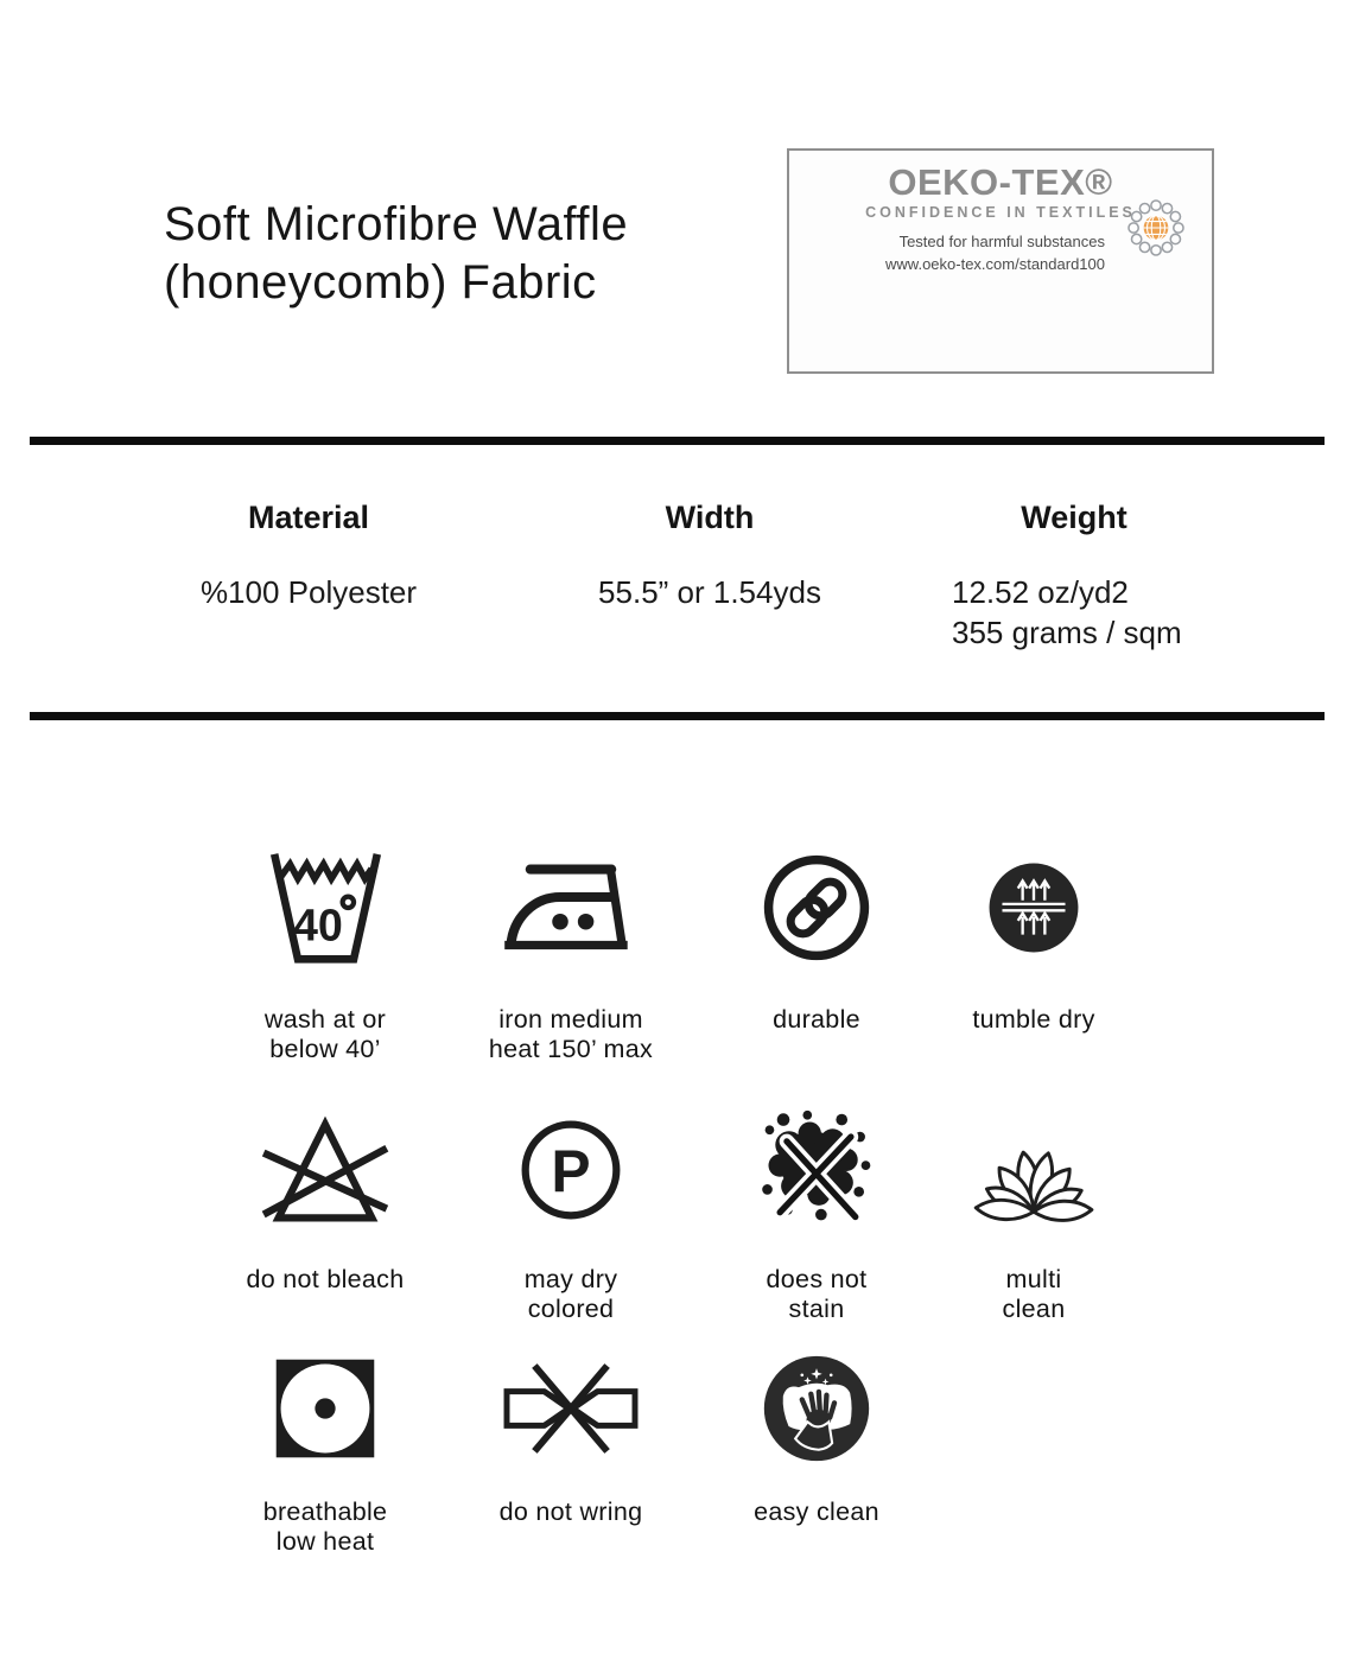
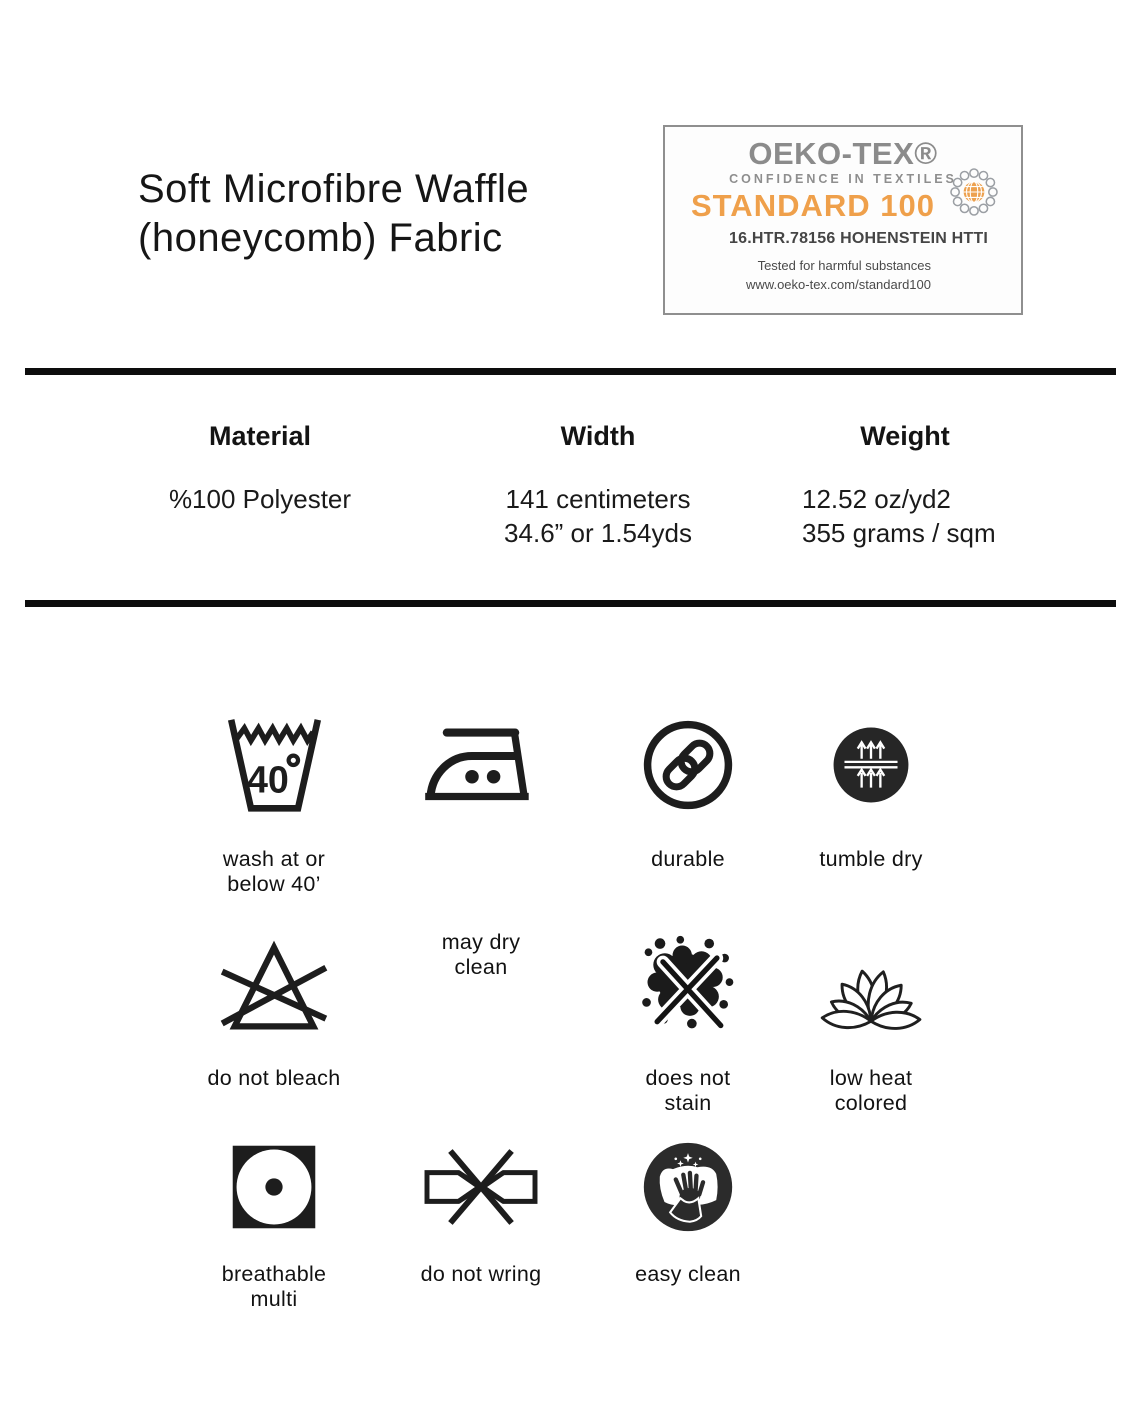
  Soft Microfibre Waffle
  (honeycomb) Fabric
  OEKO-TEX®
  CONFIDENCE IN TEXTILES
+ STANDARD 100
+ 16.HTR.78156 HOHENSTEIN HTTI
  Tested for harmful substances
  www.oeko-tex.com/standard100
  Material
  Width
  Weight
  %100 Polyester
+ 141 centimeters
- 55.5” or 1.54yds
+ 34.6” or 1.54yds
  12.52 oz/yd2
  355 grams / sqm
  40
  wash at or
  below 40’
- iron medium
- heat 150’ max
  durable
  tumble dry
  do not bleach
- P
  may dry
- colored
+ clean
  does not
  stain
- multi
+ low heat
- clean
+ colored
  breathable
- low heat
+ multi
  do not wring
  easy clean
